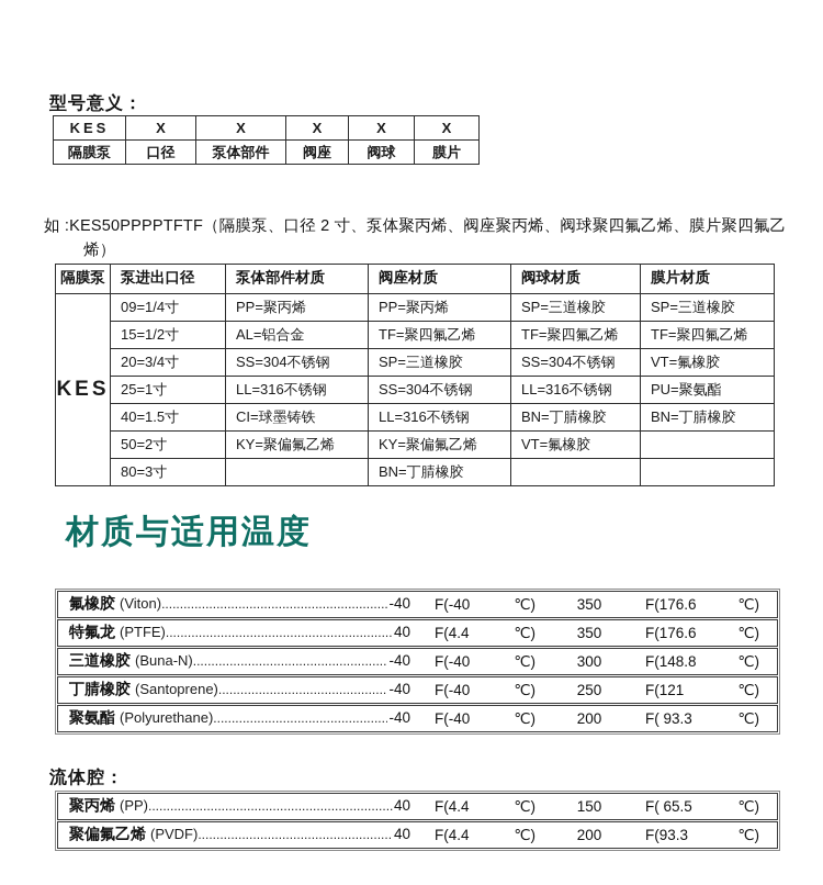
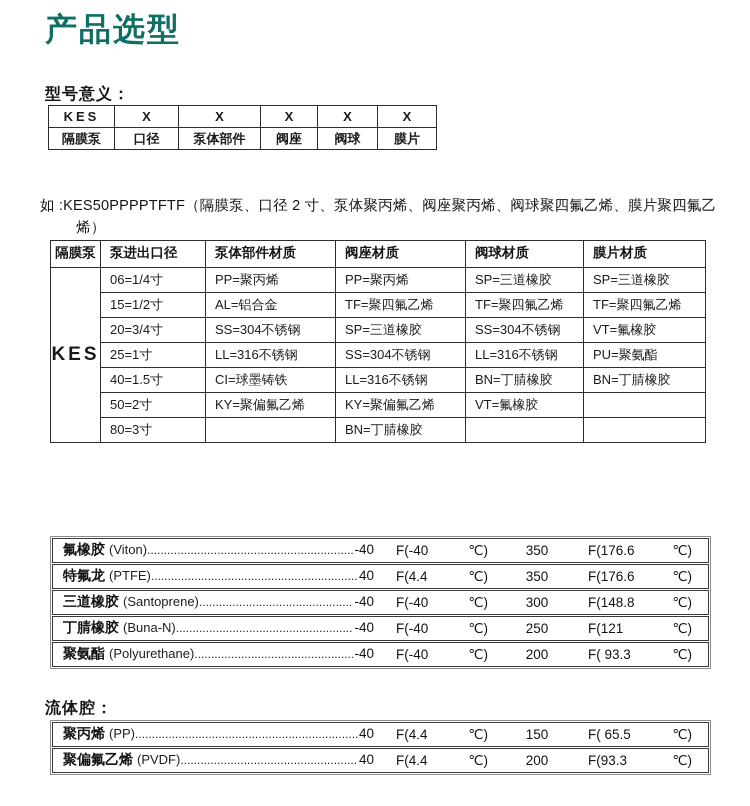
+ 产品选型
  型号意义：
  KES	X	X	X	X	X
  隔膜泵	口径	泵体部件	阀座	阀球	膜片
  如 :KES50PPPPTFTF（隔膜泵、口径 2 寸、泵体聚丙烯、阀座聚丙烯、阀球聚四氟乙烯、膜片聚四氟乙烯）
  隔膜泵	泵进出口径	泵体部件材质	阀座材质	阀球材质	膜片材质
- KES	09=1/4寸	PP=聚丙烯	PP=聚丙烯	SP=三道橡胶	SP=三道橡胶
+ KES	06=1/4寸	PP=聚丙烯	PP=聚丙烯	SP=三道橡胶	SP=三道橡胶
  15=1/2寸	AL=铝合金	TF=聚四氟乙烯	TF=聚四氟乙烯	TF=聚四氟乙烯
  20=3/4寸	SS=304不锈钢	SP=三道橡胶	SS=304不锈钢	VT=氟橡胶
  25=1寸	LL=316不锈钢	SS=304不锈钢	LL=316不锈钢	PU=聚氨酯
  40=1.5寸	CI=球墨铸铁	LL=316不锈钢	BN=丁腈橡胶	BN=丁腈橡胶
  50=2寸	KY=聚偏氟乙烯	KY=聚偏氟乙烯	VT=氟橡胶
  80=3寸		BN=丁腈橡胶
- 材质与适用温度
  氟橡胶
  (Viton)
  -40
  F(-40
  ℃)
  350
  F(176.6
  ℃)
  特氟龙
  (PTFE)
  40
  F(4.4
  ℃)
  350
  F(176.6
  ℃)
  三道橡胶
- (Buna-N)
+ (Santoprene)
  -40
  F(-40
  ℃)
  300
  F(148.8
  ℃)
  丁腈橡胶
- (Santoprene)
+ (Buna-N)
  -40
  F(-40
  ℃)
  250
  F(121
  ℃)
  聚氨酯
  (Polyurethane)
  -40
  F(-40
  ℃)
  200
  F( 93.3
  ℃)
  流体腔：
  聚丙烯
  (PP)
  40
  F(4.4
  ℃)
  150
  F( 65.5
  ℃)
  聚偏氟乙烯
  (PVDF)
  40
  F(4.4
  ℃)
  200
  F(93.3
  ℃)
